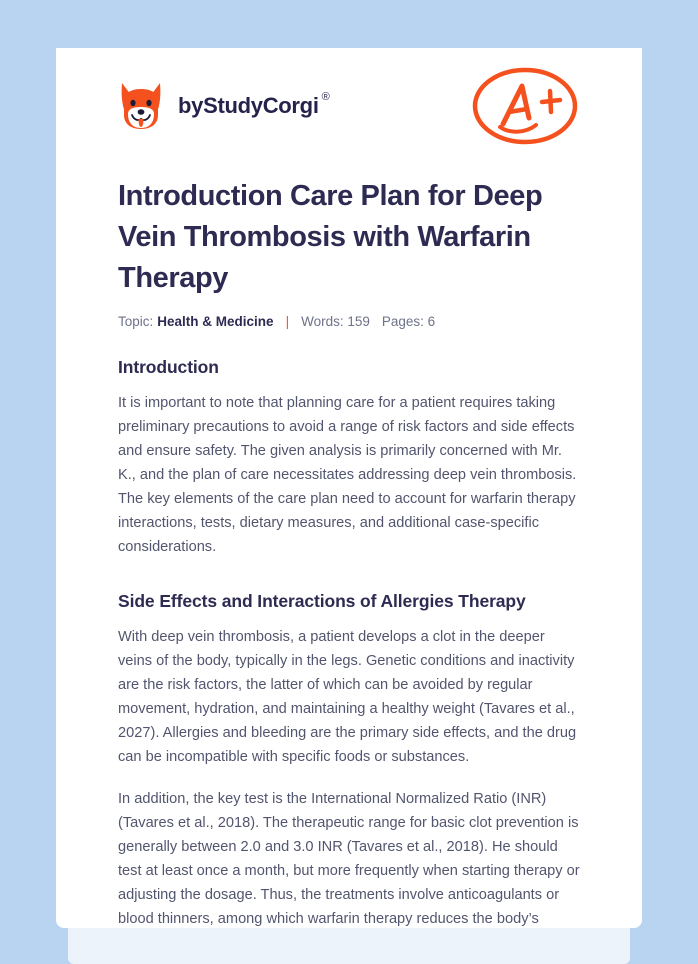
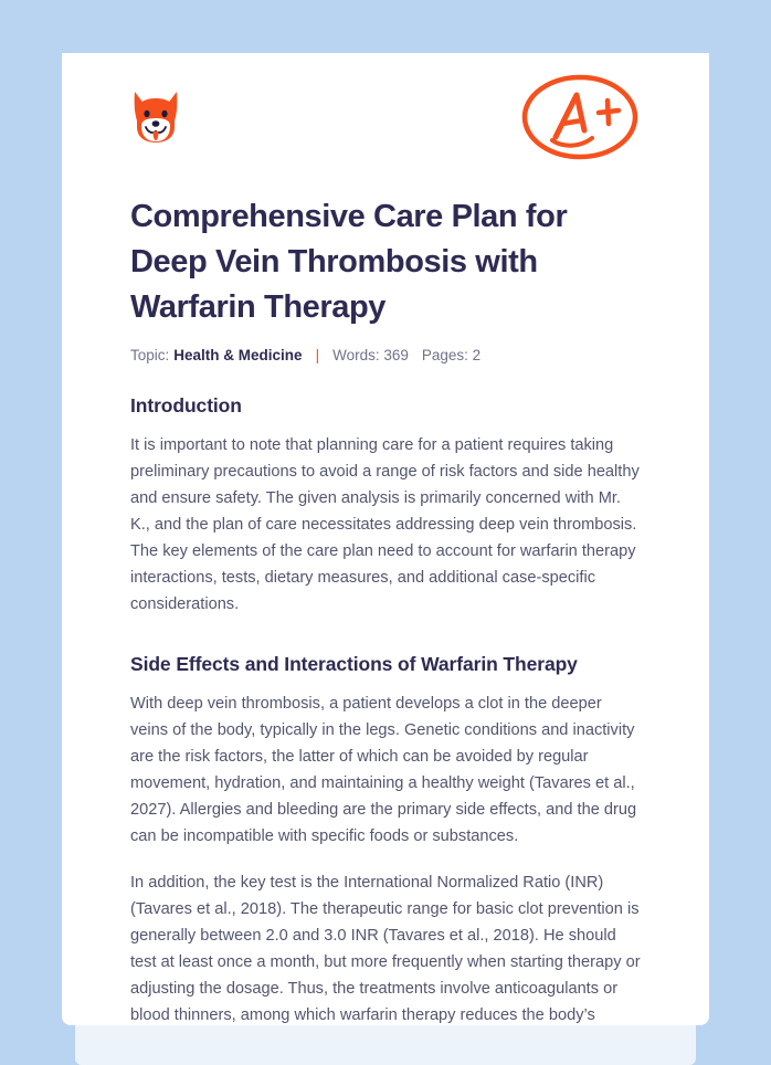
- by
- StudyCorgi
- ®
- Introduction Care Plan for Deep Vein Thrombosis with Warfarin Therapy
+ Comprehensive Care Plan for Deep Vein Thrombosis with Warfarin Therapy
  Topic:
  Health & Medicine
  |
- Words: 159
+ Words: 369
- Pages: 6
+ Pages: 2
  Introduction
- It is important to note that planning care for a patient requires taking preliminary precautions to avoid a range of risk factors and side effects and ensure safety. The given analysis is primarily concerned with Mr. K., and the plan of care necessitates addressing deep vein thrombosis. The key elements of the care plan need to account for warfarin therapy interactions, tests, dietary measures, and additional case-specific considerations.
+ It is important to note that planning care for a patient requires taking preliminary precautions to avoid a range of risk factors and side healthy and ensure safety. The given analysis is primarily concerned with Mr. K., and the plan of care necessitates addressing deep vein thrombosis. The key elements of the care plan need to account for warfarin therapy interactions, tests, dietary measures, and additional case-specific considerations.
- Side Effects and Interactions of Allergies Therapy
+ Side Effects and Interactions of Warfarin Therapy
  With deep vein thrombosis, a patient develops a clot in the deeper veins of the body, typically in the legs. Genetic conditions and inactivity are the risk factors, the latter of which can be avoided by regular movement, hydration, and maintaining a healthy weight (Tavares et al., 2027). Allergies and bleeding are the primary side effects, and the drug can be incompatible with specific foods or substances.
  In addition, the key test is the International Normalized Ratio (INR) (Tavares et al., 2018). The therapeutic range for basic clot prevention is generally between 2.0 and 3.0 INR (Tavares et al., 2018). He should test at least once a month, but more frequently when starting therapy or adjusting the dosage. Thus, the treatments involve anticoagulants or blood thinners, among which warfarin therapy reduces the body’s
